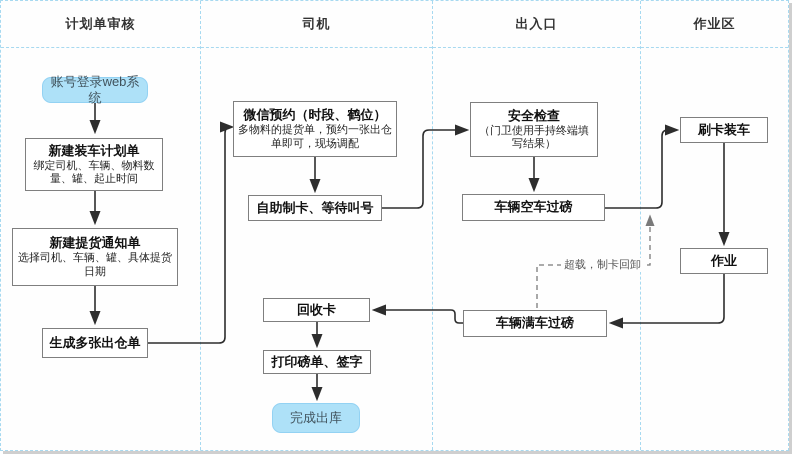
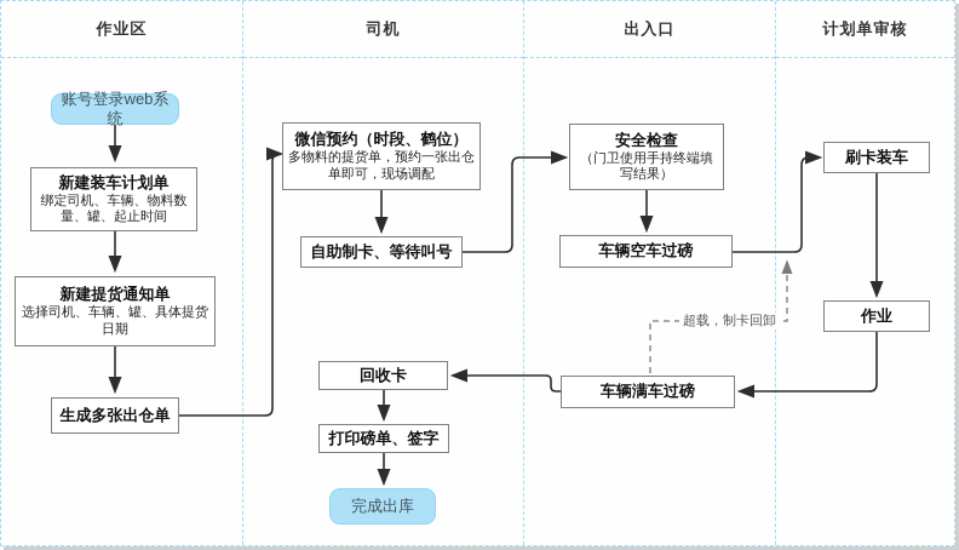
- 计划单审核
+ 作业区
  司机
  出入口
- 作业区
+ 计划单审核
  账号登录web系统
  新建装车计划单
  绑定司机、车辆、物料数量、罐、起止时间
  新建提货通知单
  选择司机、车辆、罐、具体提货日期
  生成多张出仓单
  微信预约（时段、鹤位）
  多物料的提货单，预约一张出仓单即可，现场调配
  自助制卡、等待叫号
  回收卡
  打印磅单、签字
  完成出库
  安全检查
  （门卫使用手持终端填写结果）
  车辆空车过磅
  车辆满车过磅
  刷卡装车
  作业
  超载，制卡回卸
